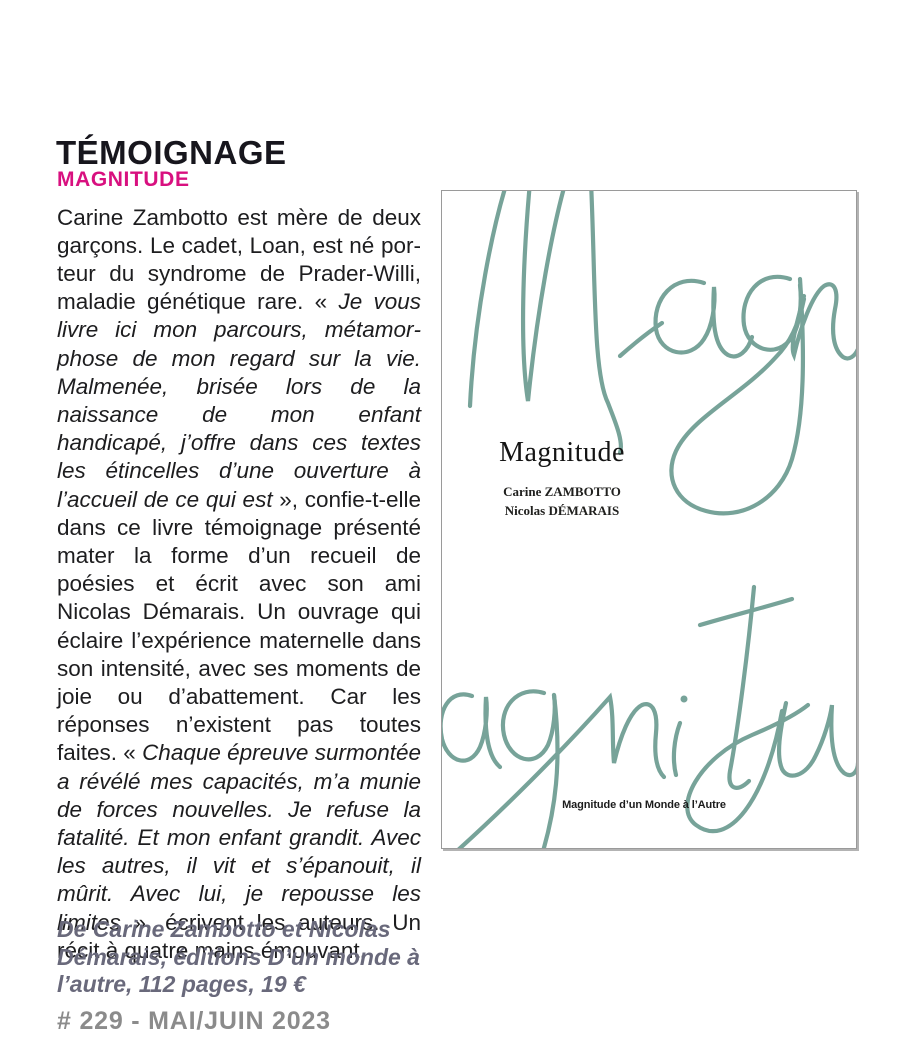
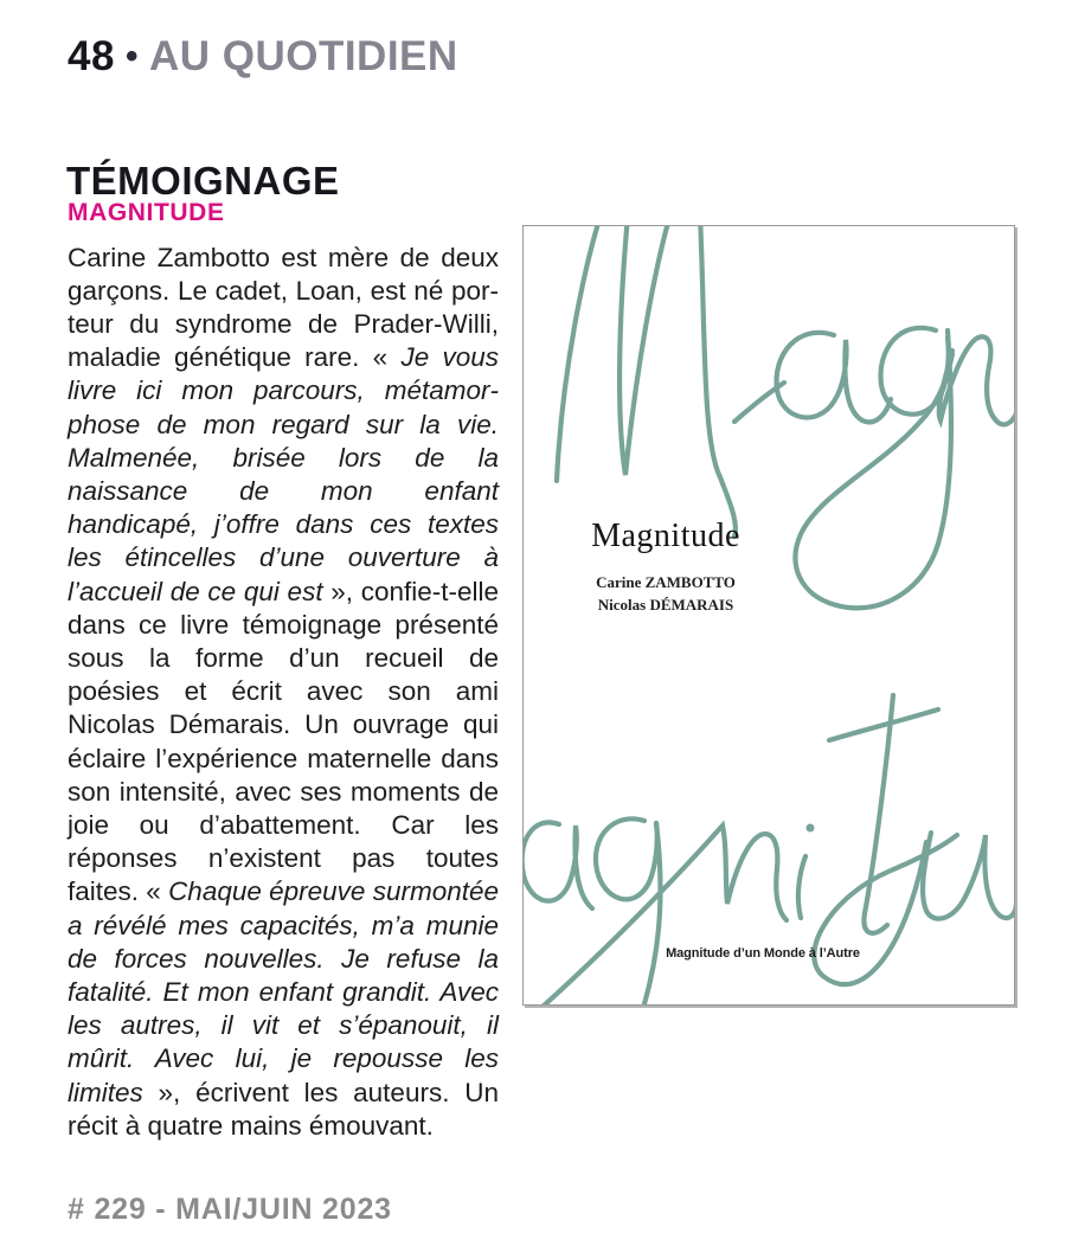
+ 48 • AU QUOTIDIEN
  TÉMOIGNAGE
  MAGNITUDE
- Carine Zambotto est mère de deux garçons. Le cadet, Loan, est né por­eur du syndrome de Prader-Willi, maladie génétique rare. « Je vous livre ici mon parcours, métamor­hose de mon regard sur la vie. Mal­menée, brisée lors de la naissance de mon enfant handicapé, j’offre dans ces textes les étincelles d’une ouverture à l’accueil de ce qui est », confie-t-elle dans ce livre témoi­gnage présenté mater la forme d’un recueil de poésies et écrit avec son ami Nicolas Démarais. Un ouvrage qui éclaire l’expérience mater­nelle dans son intensité, avec ses moments de joie ou d’abattement. Car les réponses n’existent pas toutes faites. « Chaque épreuve sur­montée a révélé mes capacités, m’a munie de forces nouvelles. Je refuse la fatalité. Et mon enfant grandit. Avec les autres, il vit et s’épanouit, il mûrit. Avec lui, je repousse les limites », écrivent les auteurs. Un récit à quatre mains émouvant.
+ Carine Zambotto est mère de deux garçons. Le cadet, Loan, est né por­eur du syndrome de Prader-Willi, maladie génétique rare. « Je vous livre ici mon parcours, métamor­hose de mon regard sur la vie. Mal­menée, brisée lors de la naissance de mon enfant handicapé, j’offre dans ces textes les étincelles d’une ouverture à l’accueil de ce qui est », confie-t-elle dans ce livre témoi­gnage présenté sous la forme d’un recueil de poésies et écrit avec son ami Nicolas Démarais. Un ouvrage qui éclaire l’expérience mater­nelle dans son intensité, avec ses moments de joie ou d’abattement. Car les réponses n’existent pas toutes faites. « Chaque épreuve sur­montée a révélé mes capacités, m’a munie de forces nouvelles. Je refuse la fatalité. Et mon enfant grandit. Avec les autres, il vit et s’épanouit, il mûrit. Avec lui, je repousse les limites », écrivent les auteurs. Un récit à quatre mains émouvant.
- De Carine Zambotto et Nicolas Démarais, éditions D’un monde à l’autre, 112 pages, 19 €
  Magnitude
  Carine ZAMBOTTO
  Nicolas DÉMARAIS
  Magnitude d’un Monde à l’Autre
  # 229 - MAI/JUIN 2023
